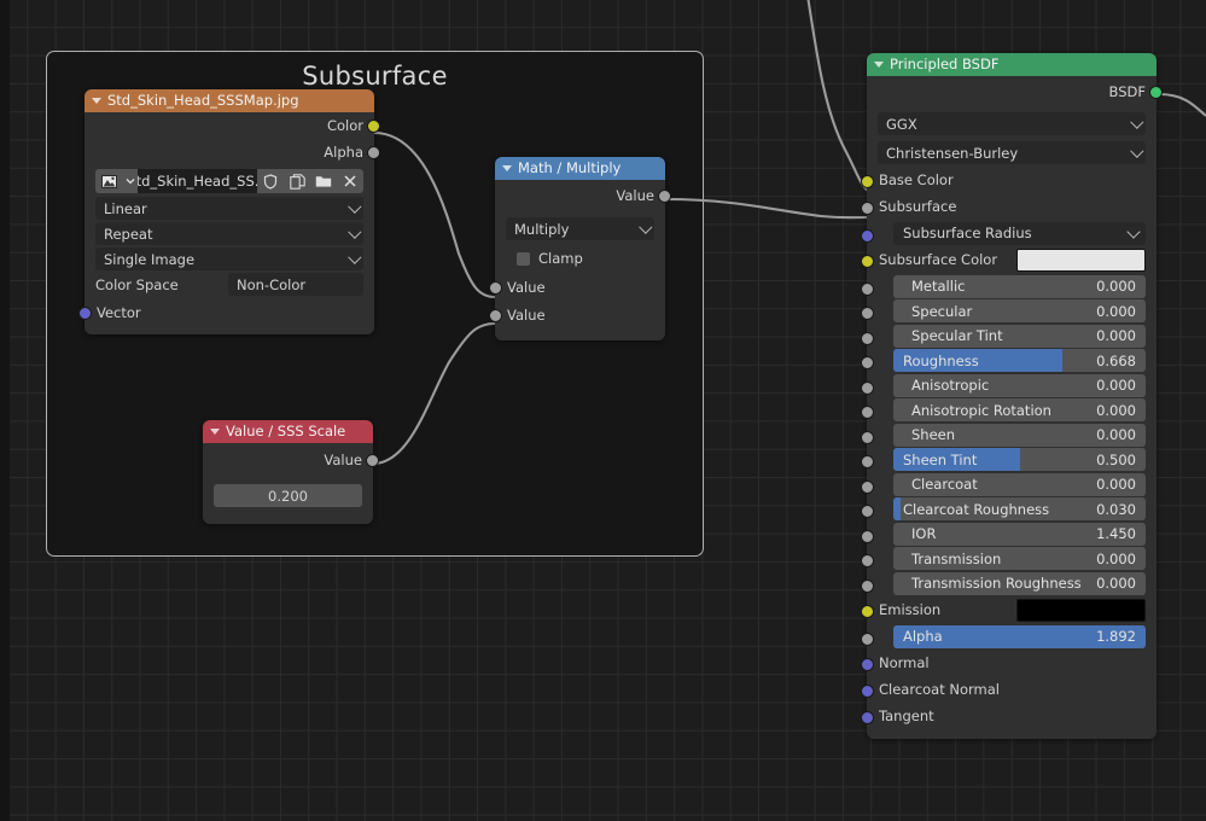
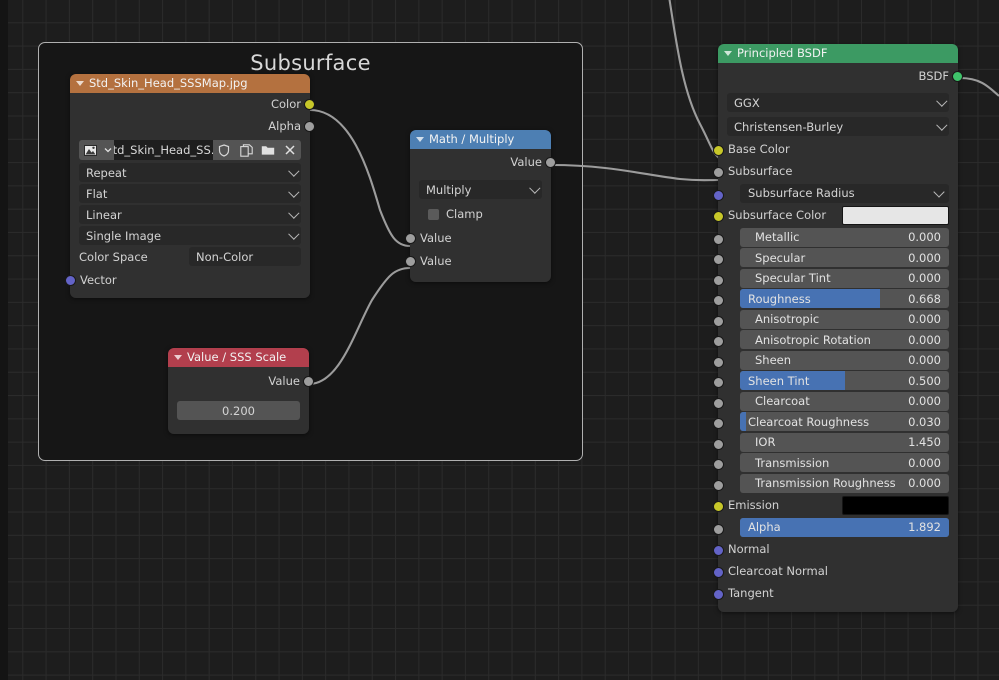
  Subsurface
  Std_Skin_Head_SSSMap.jpg
  Color
  Alpha
  td_Skin_Head_SS
- Linear
+ Repeat
+ Flat
- Repeat
+ Linear
  Single Image
  Color Space
  Non-Color
  Vector
  Math / Multiply
  Value
  Multiply
  Clamp
  Value
  Value
  Value / SSS Scale
  Value
  0.200
  Principled BSDF
  BSDF
  GGX
  Christensen-Burley
  Base Color
  Subsurface
  Subsurface Radius
  Subsurface Color
  Metallic
  0.000
  Specular
  0.000
  Specular Tint
  0.000
  Roughness
  0.668
  Anisotropic
  0.000
  Anisotropic Rotation
  0.000
  Sheen
  0.000
  Sheen Tint
  0.500
  Clearcoat
  0.000
  Clearcoat Roughness
  0.030
  IOR
  1.450
  Transmission
  0.000
  Transmission Roughness
  0.000
  Emission
  Alpha
  1.892
  Normal
  Clearcoat Normal
  Tangent
